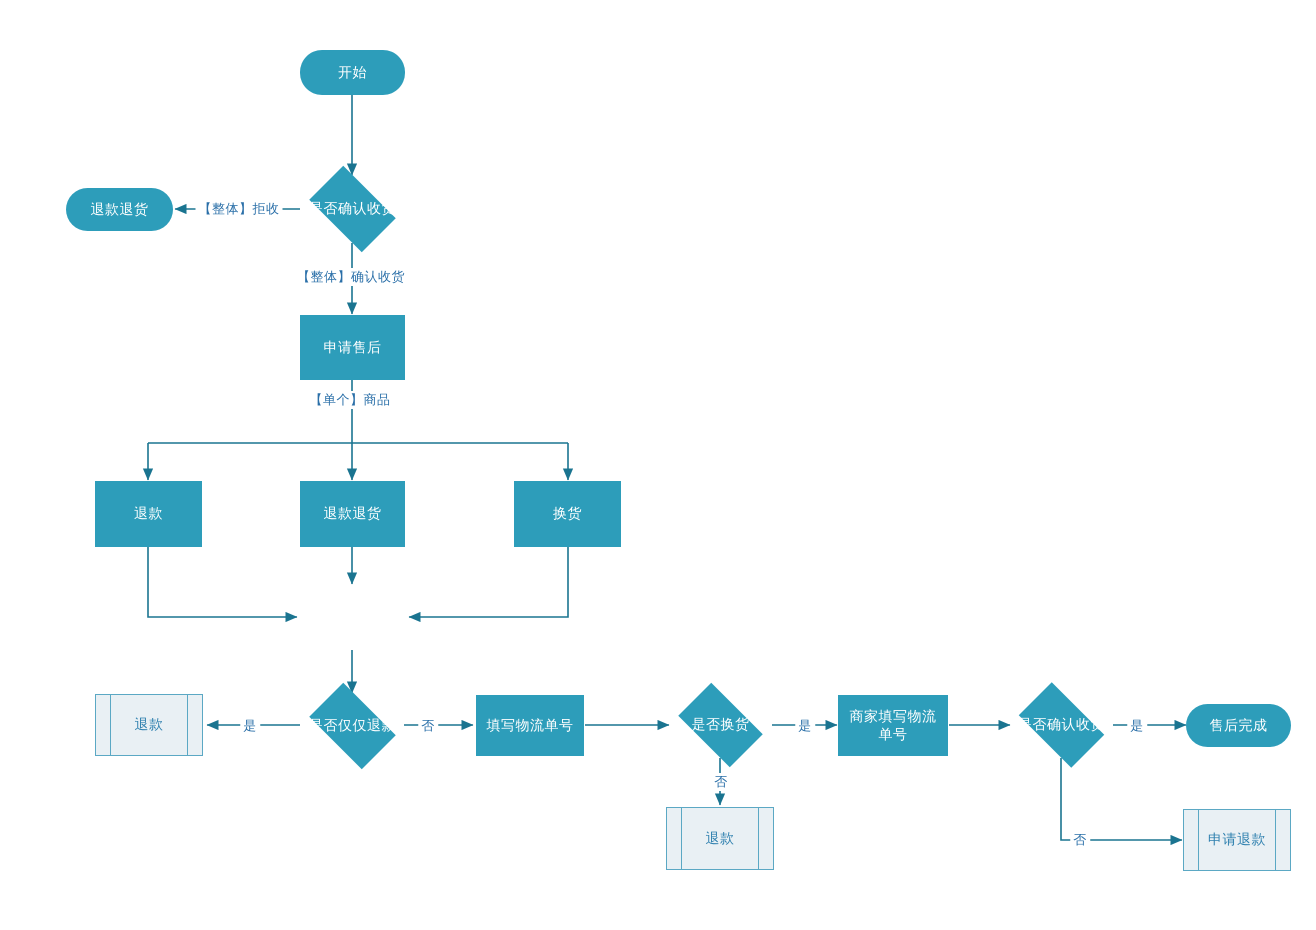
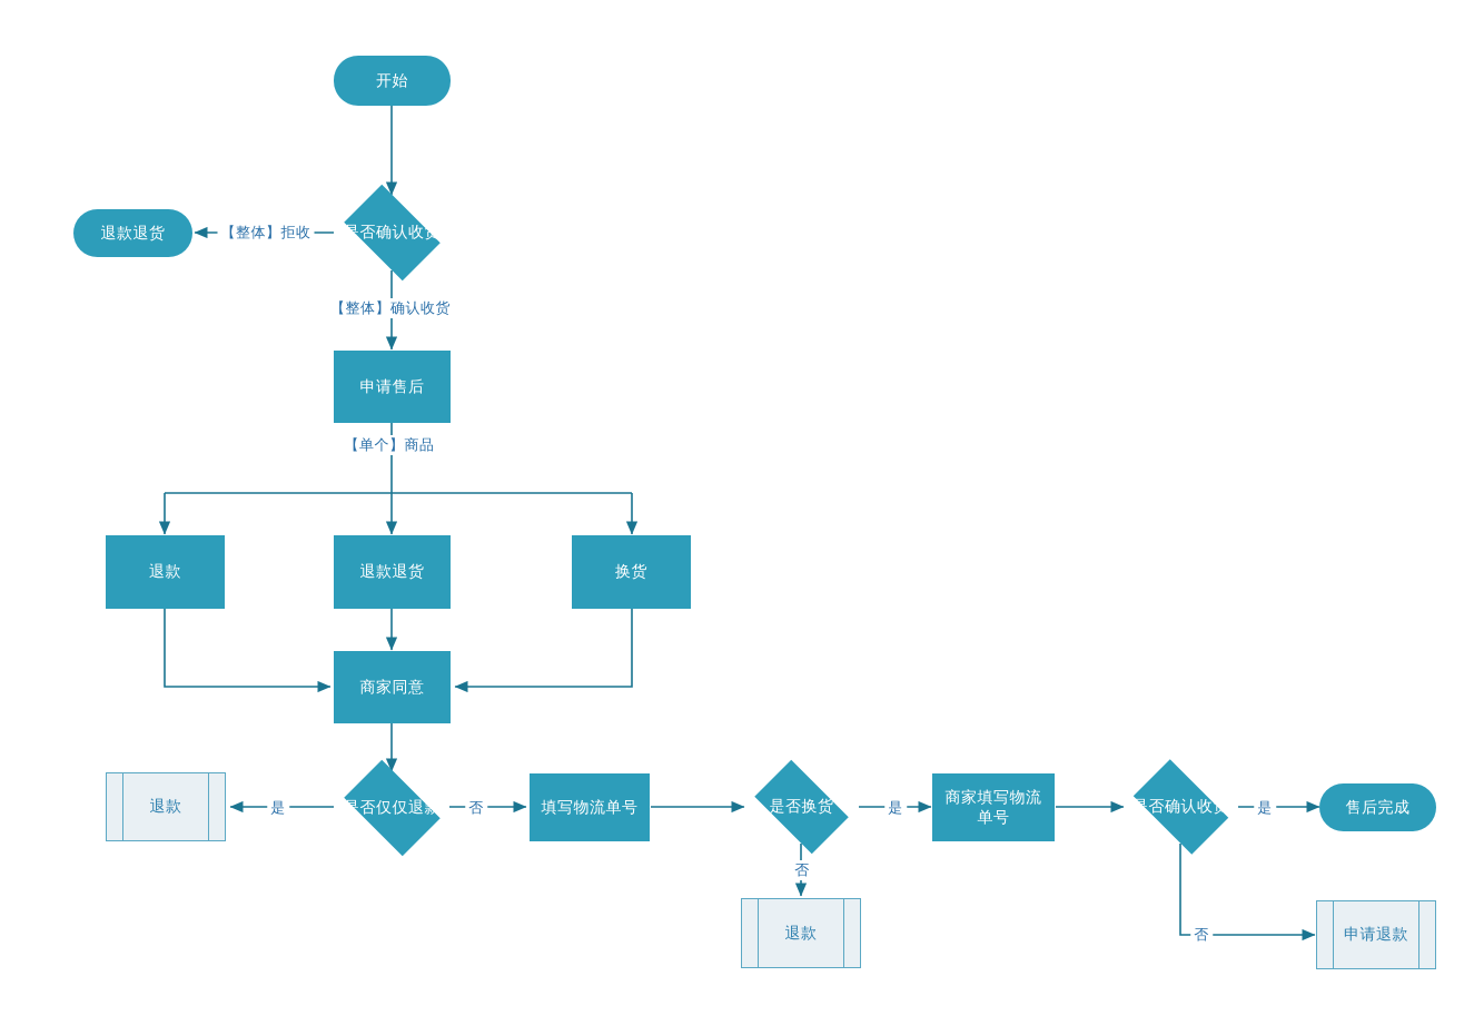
  开始
  是否确认收货
  退款退货
  申请售后
  退款
  退款退货
  换货
+ 商家同意
  是否仅仅退款
  退款
  填写物流单号
  是否换货
  退款
  商家填写物流单号
  是否确认收货
  售后完成
  申请退款
  【整体】拒收
  【整体】确认收货
  【单个】商品
  是
  否
  否
  是
  是
  否
